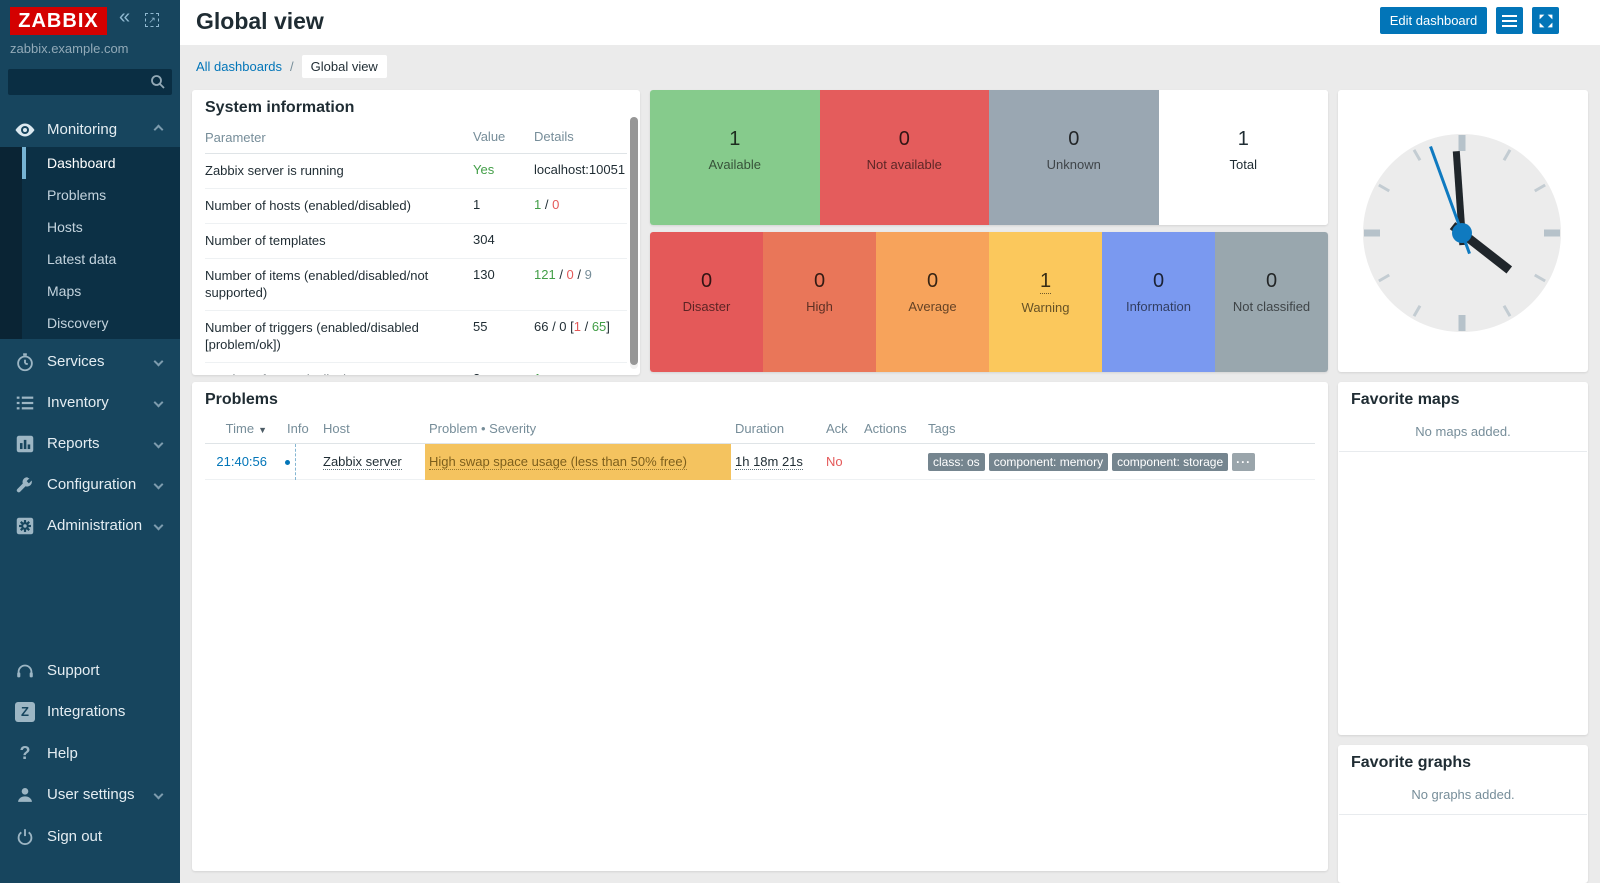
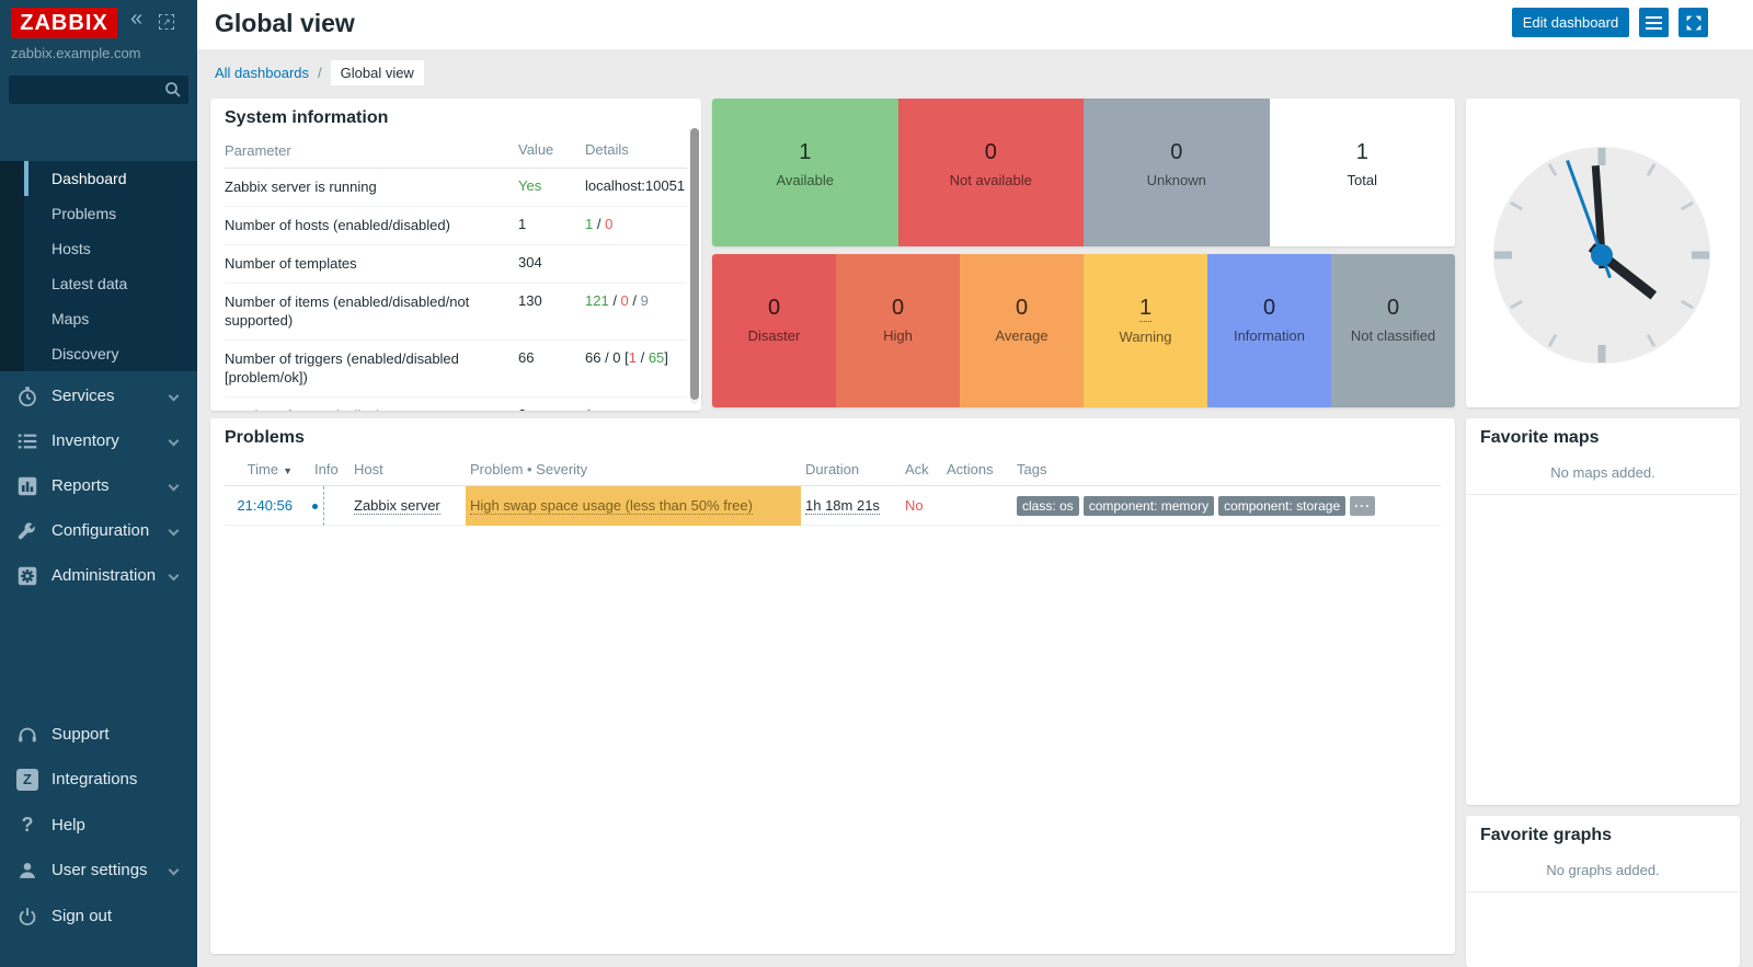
  ZABBIX
  «
  ↗
  zabbix.example.com
- Monitoring
  Dashboard
  Problems
  Hosts
  Latest data
  Maps
  Discovery
  Services
  Inventory
  Reports
  Configuration
  Administration
  Support
  Z
  Integrations
  ?
  Help
  User settings
  Sign out
  Global view
  Edit dashboard
  All dashboards
  /
  Global view
  System information
  Parameter
  Value
  Details
  Zabbix server is running
  Yes
  localhost:10051
  Number of hosts (enabled/disabled)
  1
  1 / 0
  Number of templates
  304
  Number of items (enabled/disabled/not supported)
  130
  121 / 0 / 9
  Number of triggers (enabled/disabled [problem/ok])
- 55
+ 66
  66 / 0 [1 / 65]
  1
  Available
  0
  Not available
  0
  Unknown
  1
  Total
  0
  Disaster
  0
  High
  0
  Average
  1
  Warning
  0
  Information
  0
  Not classified
  Problems
  Time ▼
  Info
  Host
  Problem • Severity
  Duration
  Ack
  Actions
  Tags
  21:40:56
  Zabbix server
  High swap space usage (less than 50% free)
  1h 18m 21s
  No
  class: os component: memory component: storage ···
  Favorite maps
  No maps added.
  Favorite graphs
  No graphs added.
